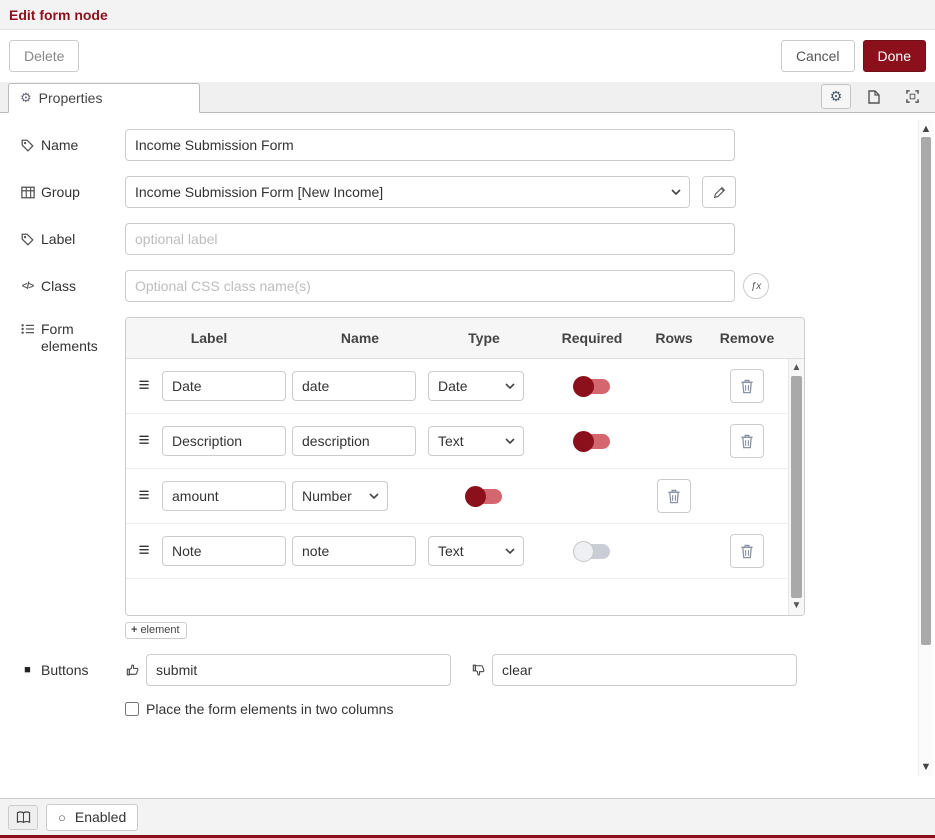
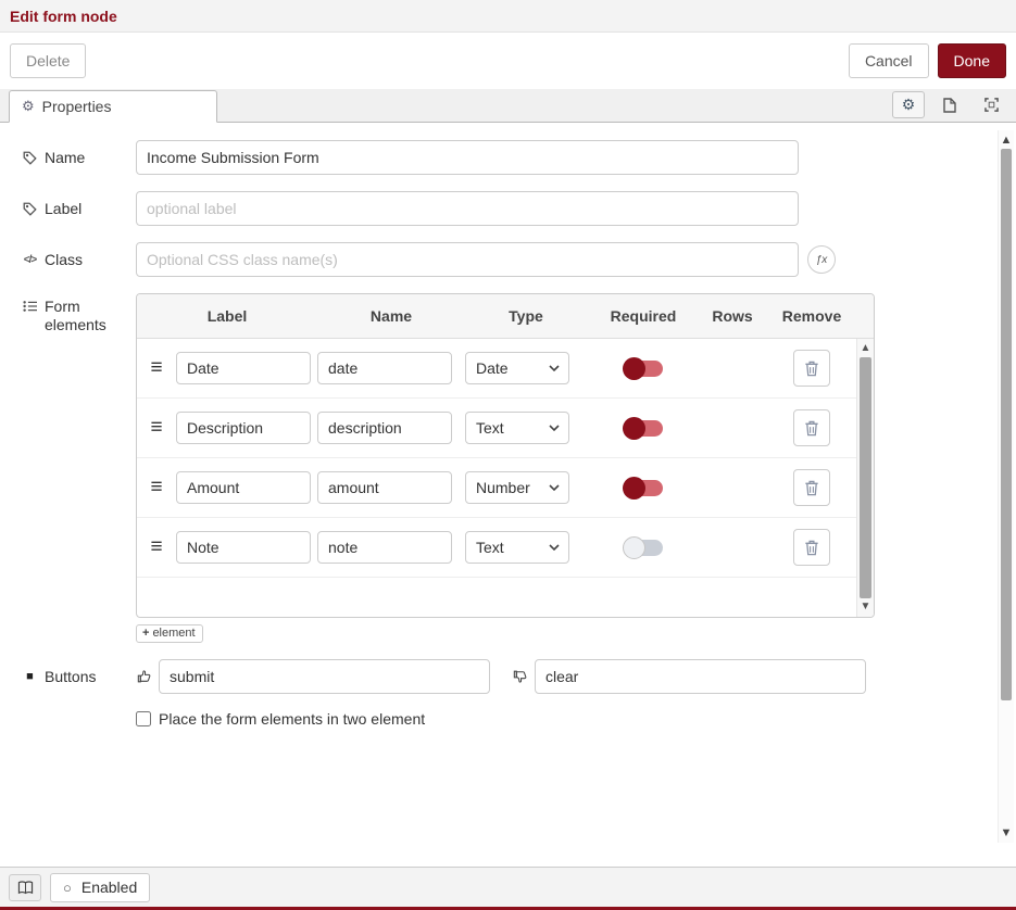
  Edit form node
  Delete
  Cancel
  Done
  ⚙
  Properties
  ⚙
  Name
  Income Submission Form
- Group
- Income Submission Form [New Income]
  Label
  optional label
  </>
  Class
  Optional CSS class name(s)
  ƒx
  Form elements
  Label
  Name
  Type
  Required
  Rows
  Remove
  ≡
  Date
  date
  Date
  ≡
  Description
  description
  Text
  ≡
+ Amount
  amount
  Number
  ≡
  Note
  note
  Text
  ▲
  ▼
  +
  element
  ■
  Buttons
  submit
  clear
- Place the form elements in two columns
+ Place the form elements in two element
  ▲
  ▼
  ○
  Enabled
